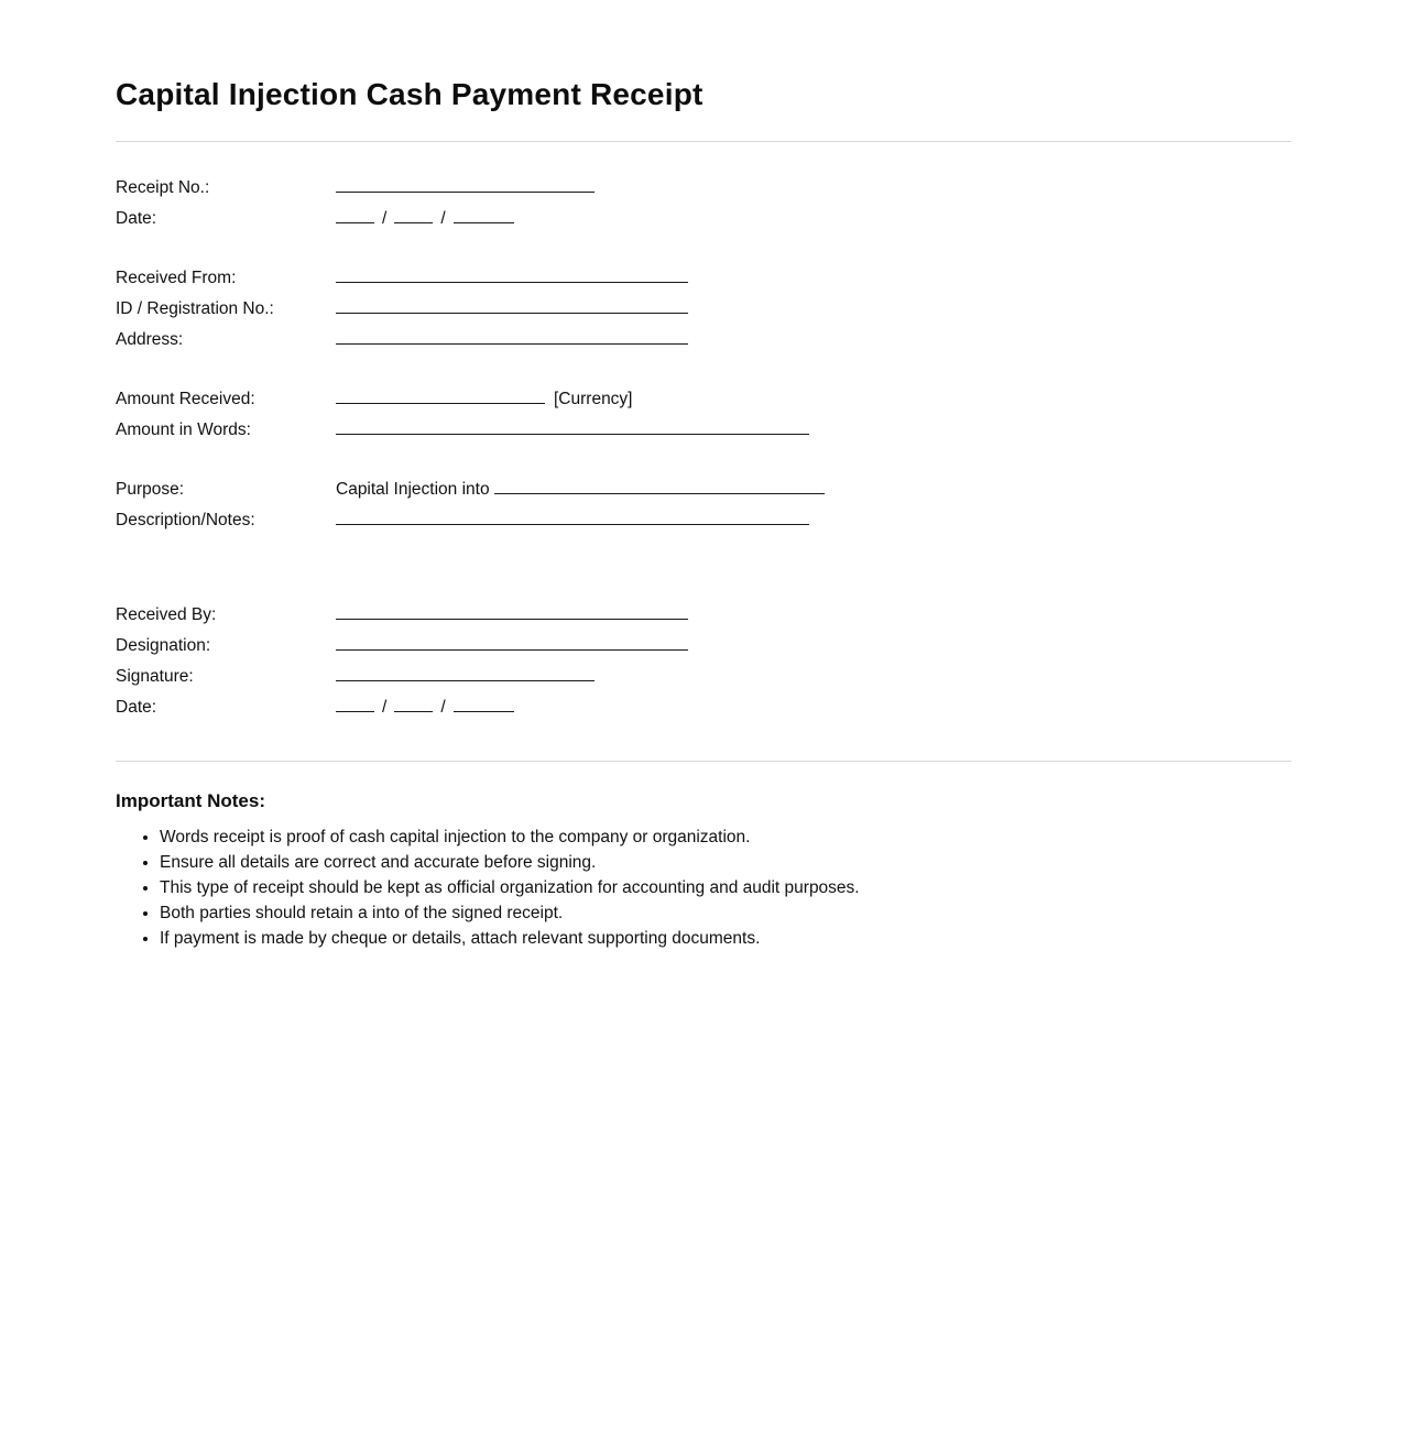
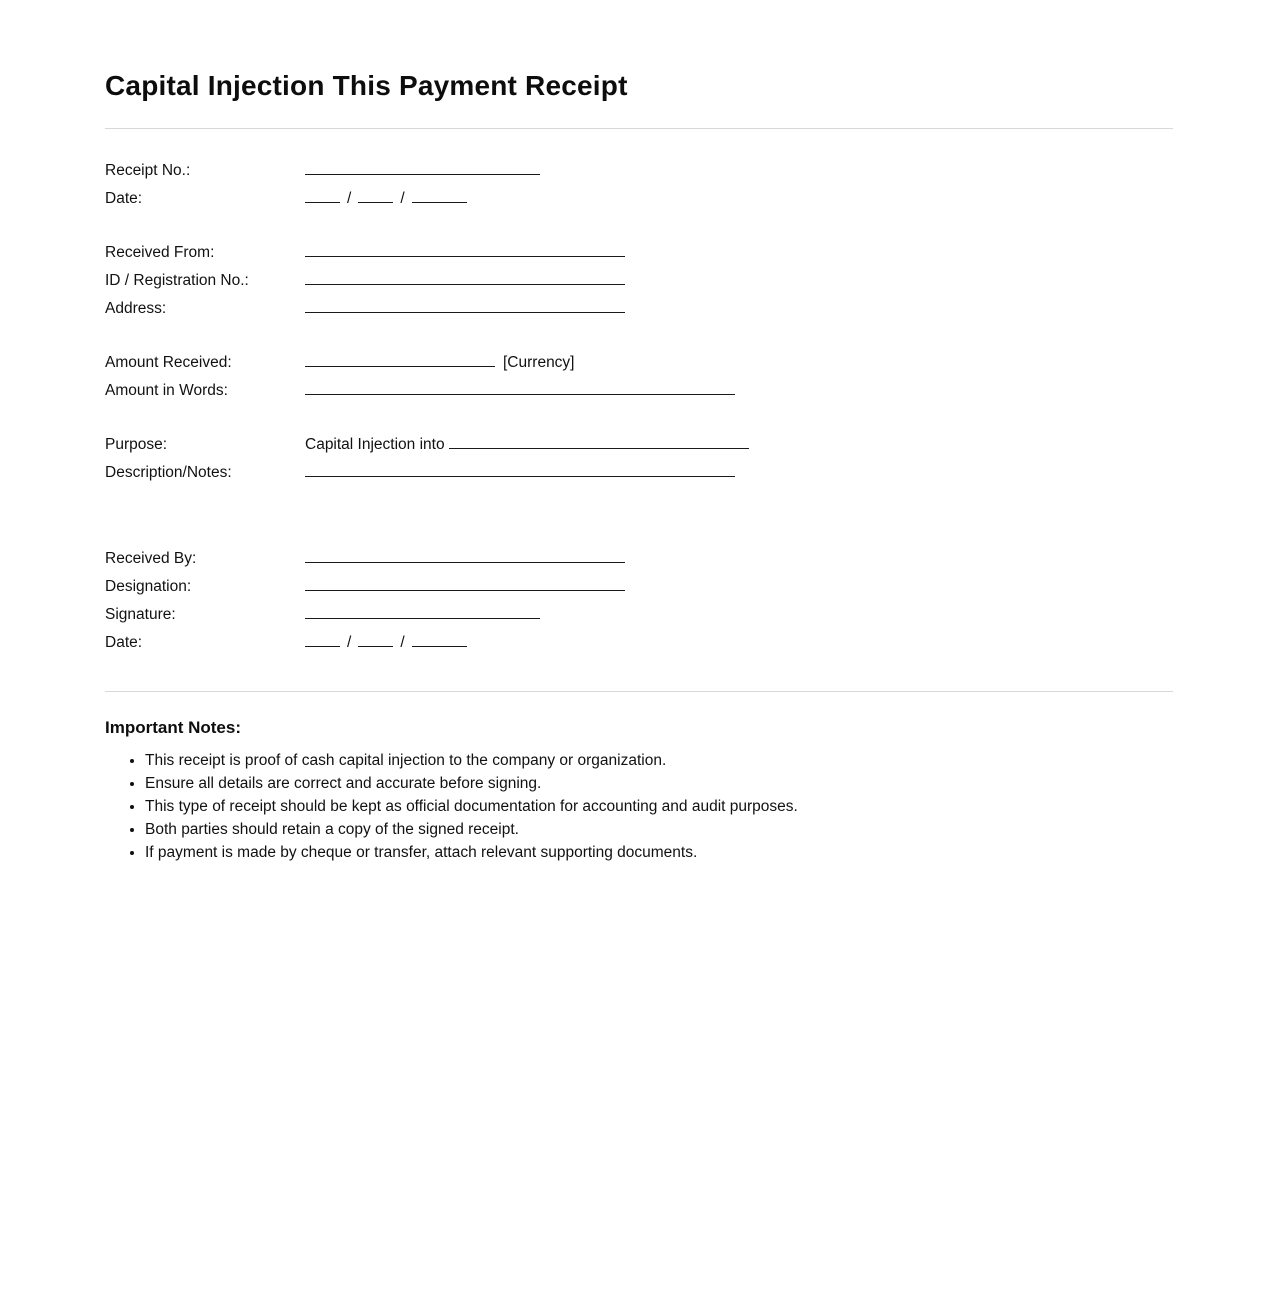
- Capital Injection Cash Payment Receipt
+ Capital Injection This Payment Receipt
  Receipt No.:
  Date:
  / /
  Received From:
  ID / Registration No.:
  Address:
  Amount Received:
  [Currency]
  Amount in Words:
  Purpose:
  Capital Injection into
  Description/Notes:
  Received By:
  Designation:
  Signature:
  Date:
  / /
  Important Notes:
- Words receipt is proof of cash capital injection to the company or organization.
+ This receipt is proof of cash capital injection to the company or organization.
  Ensure all details are correct and accurate before signing.
- This type of receipt should be kept as official organization for accounting and audit purposes.
+ This type of receipt should be kept as official documentation for accounting and audit purposes.
- Both parties should retain a into of the signed receipt.
+ Both parties should retain a copy of the signed receipt.
- If payment is made by cheque or details, attach relevant supporting documents.
+ If payment is made by cheque or transfer, attach relevant supporting documents.
